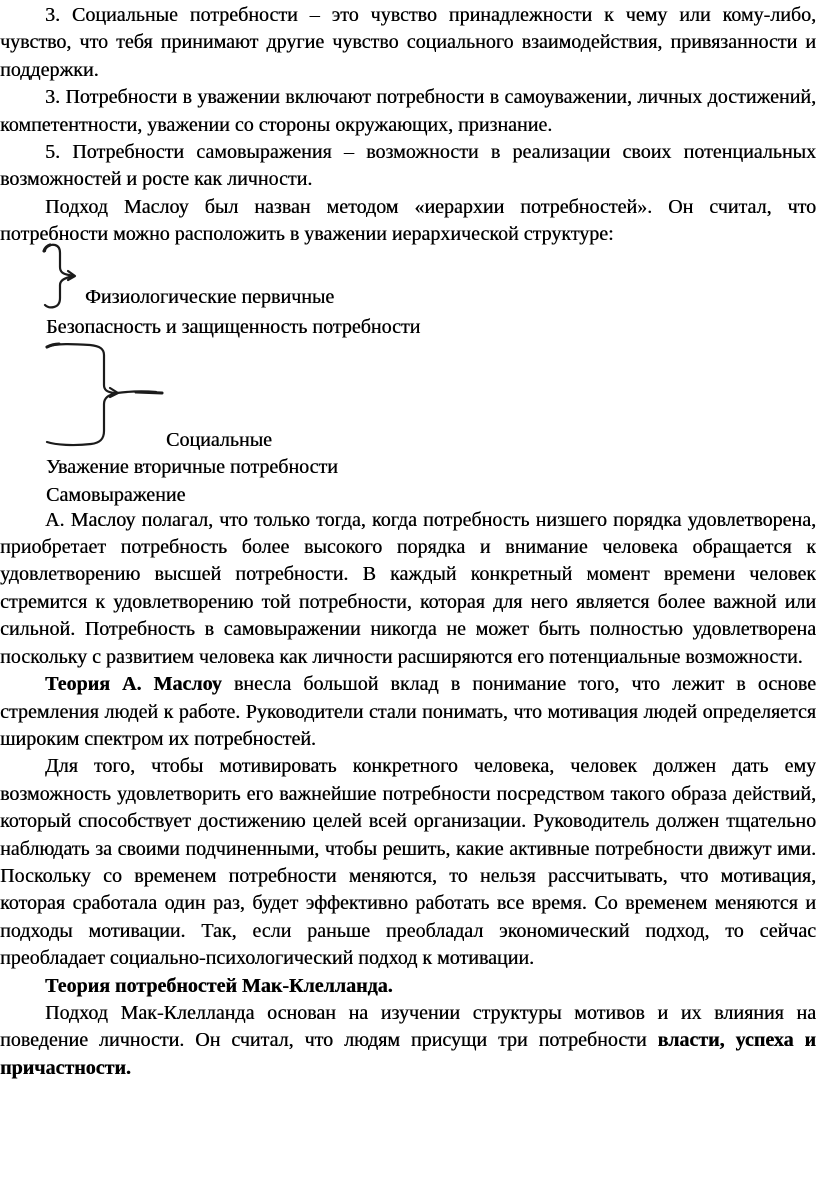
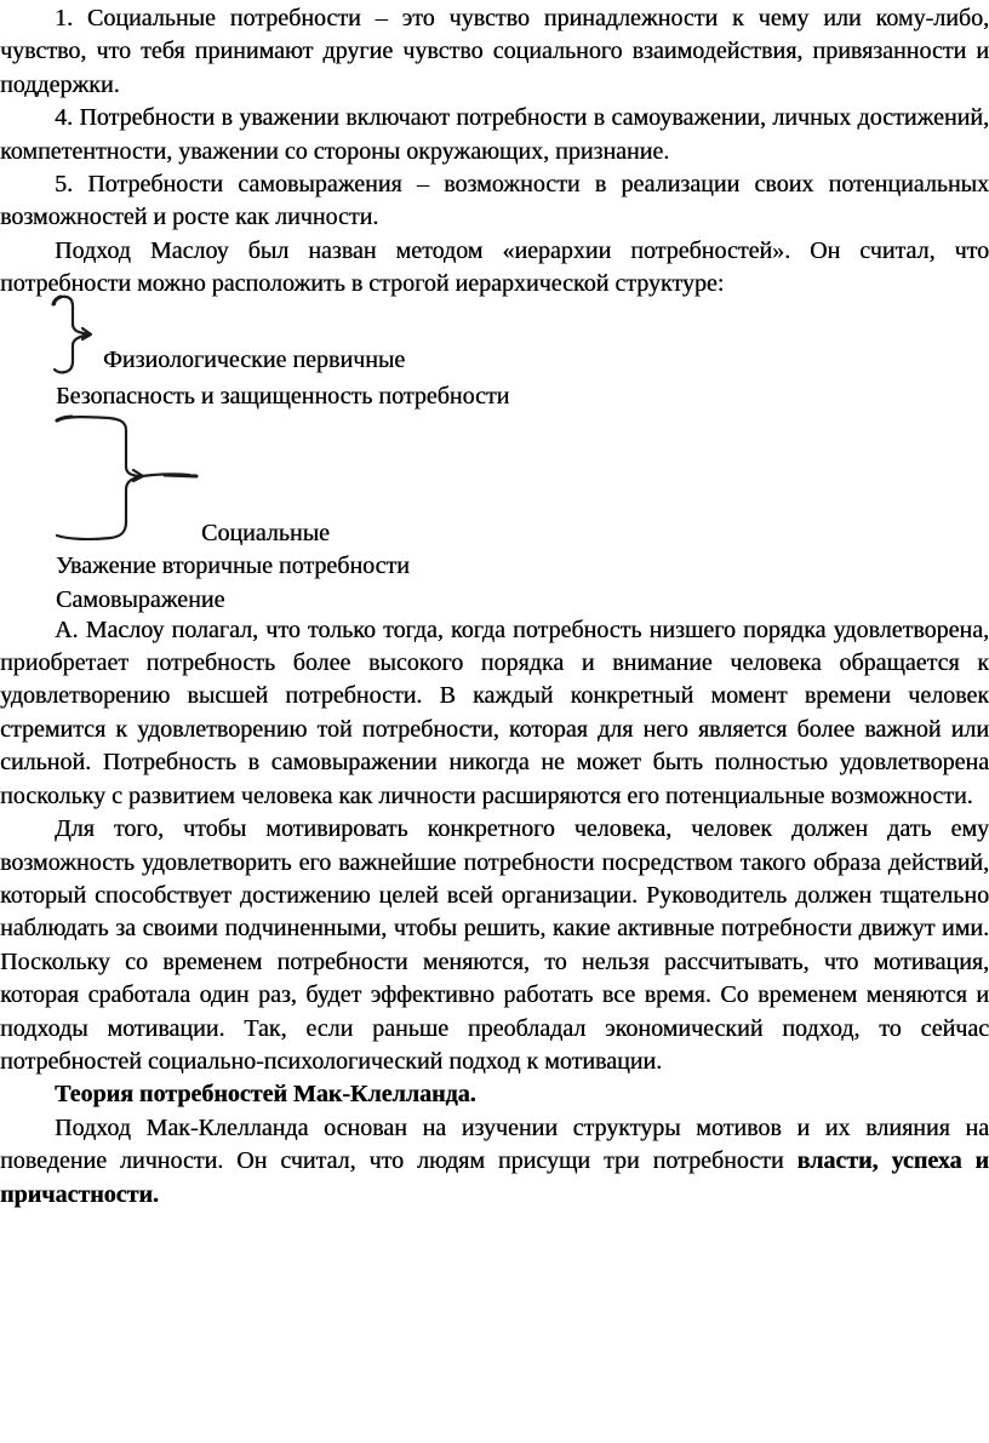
- 3. Социальные потребности – это чувство принадлежности к чему или кому-либо, чувство, что тебя принимают другие чувство социального взаимодействия, привязанности и поддержки.
+ 1. Социальные потребности – это чувство принадлежности к чему или кому-либо, чувство, что тебя принимают другие чувство социального взаимодействия, привязанности и поддержки.
- 3. Потребности в уважении включают потребности в самоуважении, личных достижений, компетентности, уважении со стороны окружающих, признание.
+ 4. Потребности в уважении включают потребности в самоуважении, личных достижений, компетентности, уважении со стороны окружающих, признание.
  5. Потребности самовыражения – возможности в реализации своих потенциальных возможностей и росте как личности.
- Подход Маслоу был назван методом «иерархии потребностей». Он считал, что потребности можно расположить в уважении иерархической структуре:
+ Подход Маслоу был назван методом «иерархии потребностей». Он считал, что потребности можно расположить в строгой иерархической структуре:
  Физиологические первичные
  Безопасность и защищенность потребности
  Социальные
  Уважение вторичные потребности
  Самовыражение
  А. Маслоу полагал, что только тогда, когда потребность низшего порядка удовлетворена, приобретает потребность более высокого порядка и внимание человека обращается к удовлетворению высшей потребности. В каждый конкретный момент времени человек стремится к удовлетворению той потребности, которая для него является более важной или сильной. Потребность в самовыражении никогда не может быть полностью удовлетворена поскольку с развитием человека как личности расширяются его потенциальные возможности.
- Теория А. Маслоу внесла большой вклад в понимание того, что лежит в основе стремления людей к работе. Руководители стали понимать, что мотивация людей определяется широким спектром их потребностей.
- Для того, чтобы мотивировать конкретного человека, человек должен дать ему возможность удовлетворить его важнейшие потребности посредством такого образа действий, который способствует достижению целей всей организации. Руководитель должен тщательно наблюдать за своими подчиненными, чтобы решить, какие активные потребности движут ими. Поскольку со временем потребности меняются, то нельзя рассчитывать, что мотивация, которая сработала один раз, будет эффективно работать все время. Со временем меняются и подходы мотивации. Так, если раньше преобладал экономический подход, то сейчас преобладает социально-психологический подход к мотивации.
+ Для того, чтобы мотивировать конкретного человека, человек должен дать ему возможность удовлетворить его важнейшие потребности посредством такого образа действий, который способствует достижению целей всей организации. Руководитель должен тщательно наблюдать за своими подчиненными, чтобы решить, какие активные потребности движут ими. Поскольку со временем потребности меняются, то нельзя рассчитывать, что мотивация, которая сработала один раз, будет эффективно работать все время. Со временем меняются и подходы мотивации. Так, если раньше преобладал экономический подход, то сейчас потребностей социально-психологический подход к мотивации.
  Теория потребностей Мак-Клелланда.
  Подход Мак-Клелланда основан на изучении структуры мотивов и их влияния на поведение личности. Он считал, что людям присущи три потребности власти, успеха и причастности.
